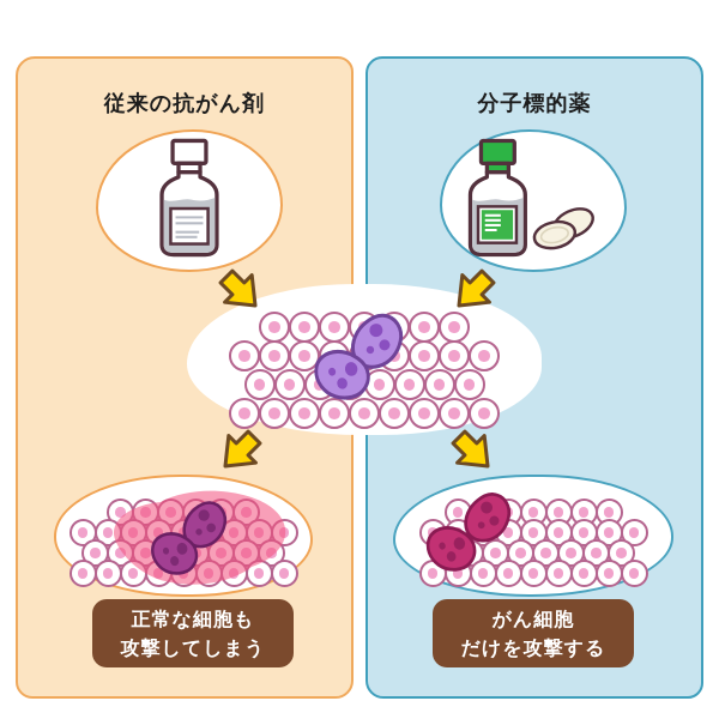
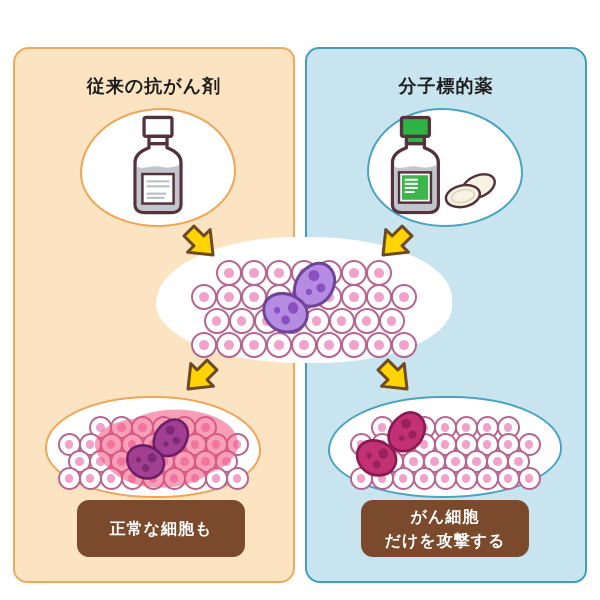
  従来の抗がん剤
  分子標的薬
  正常な細胞も
- 攻撃してしまう
  がん細胞
  だけを攻撃する
